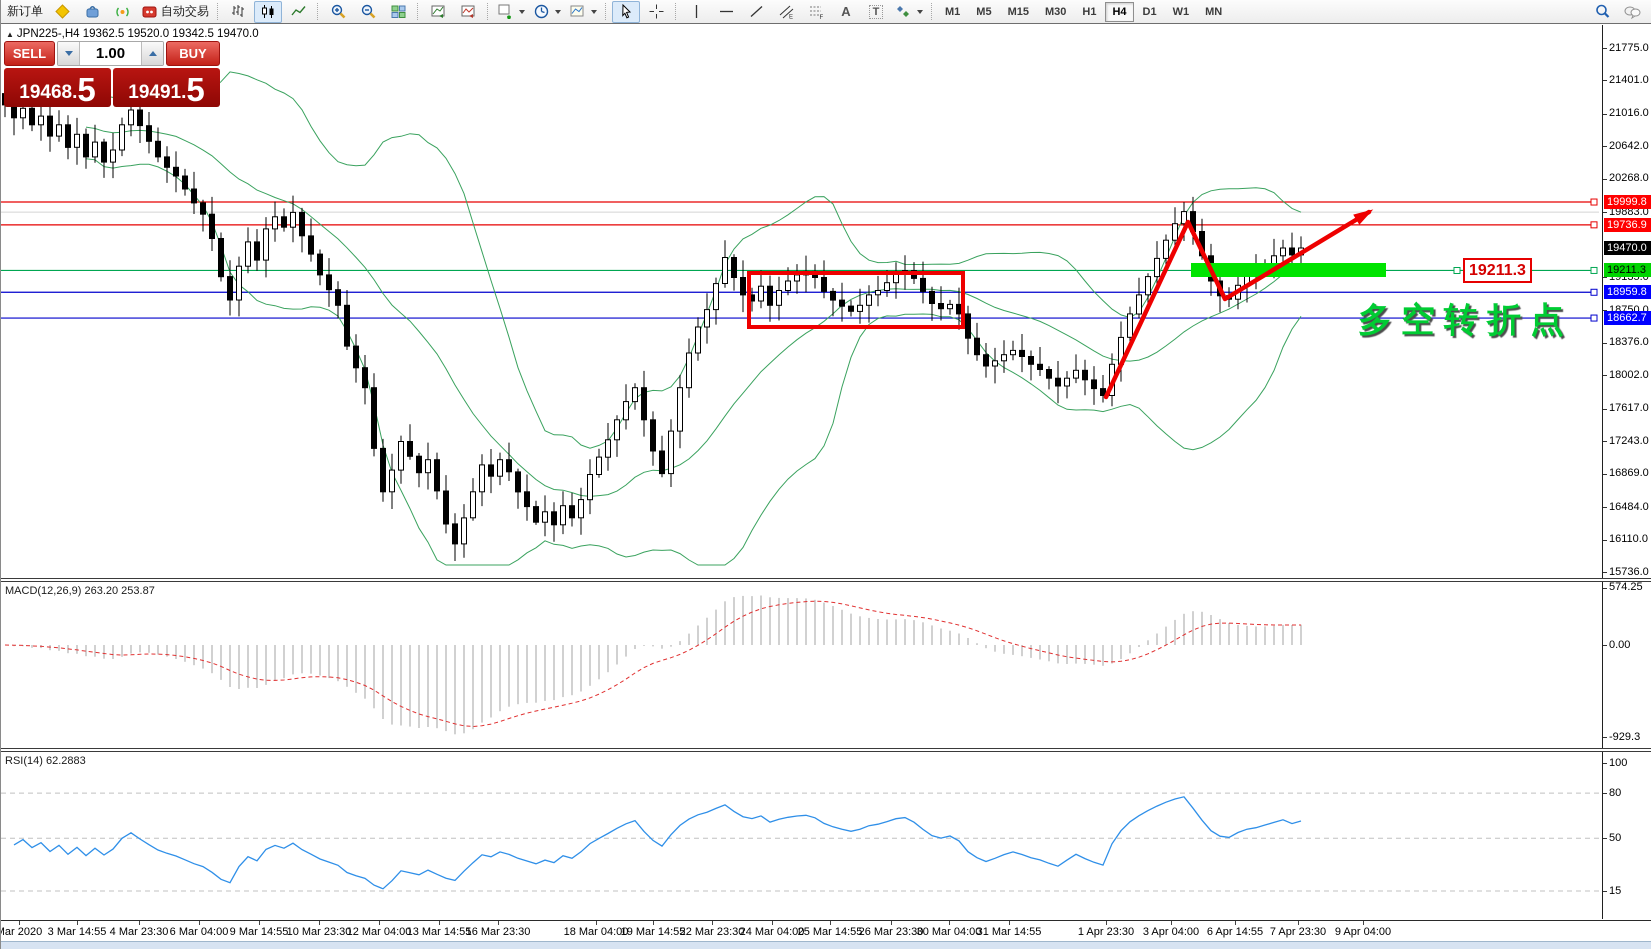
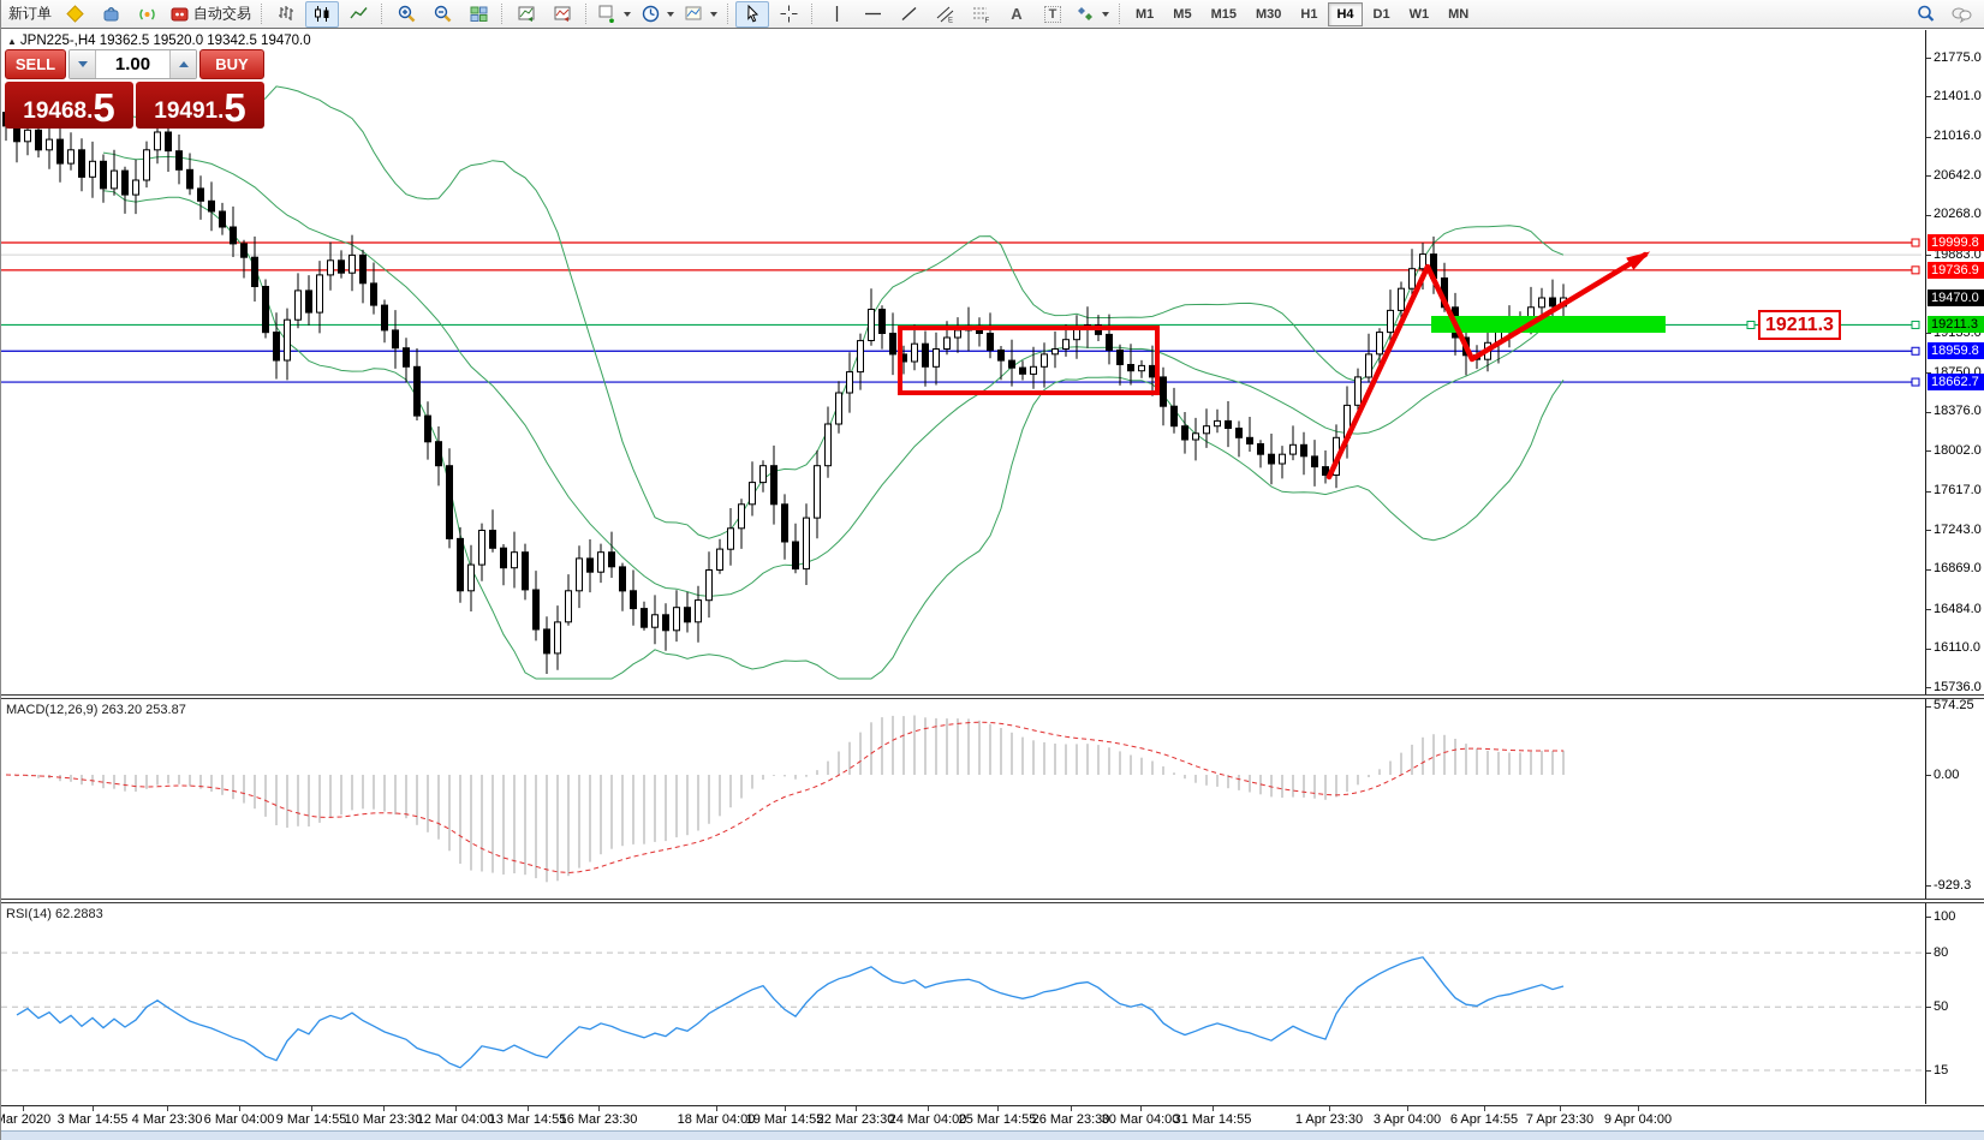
  新订单
  自动交易
  A
  T
  M1
  M5
  M15
  M30
  H1
  H4
  D1
  W1
  MN
  ▲ JPN225-,H4 19362.5 19520.0 19342.5 19470.0
  SELL
  1.00
  BUY
  19468.
  5
  19491.
  5
  19211.3
- 多空转折点
  21775.0
  21401.0
  21016.0
  20642.0
  20268.0
  19883.0
  18750.0
  18376.0
  18002.0
  17617.0
  17243.0
  16869.0
  16484.0
  16110.0
  15736.0
  19999.8
  19736.9
  19470.0
  19211.3
  18959.8
  18662.7
  MACD(12,26,9) 263.20 253.87
  574.25
  0.00
  -929.3
  RSI(14) 62.2883
  100
  80
  50
  15
  Mar 2020
  3 Mar 14:55
  4 Mar 23:30
  6 Mar 04:00
  9 Mar 14:55
  10 Mar 23:30
  12 Mar 04:00
  13 Mar 14:55
  16 Mar 23:30
  18 Mar 04:00
  19 Mar 14:55
  22 Mar 23:30
  24 Mar 04:00
  25 Mar 14:55
  26 Mar 23:30
  30 Mar 04:00
  31 Mar 14:55
  1 Apr 23:30
  3 Apr 04:00
  6 Apr 14:55
  7 Apr 23:30
  9 Apr 04:00
